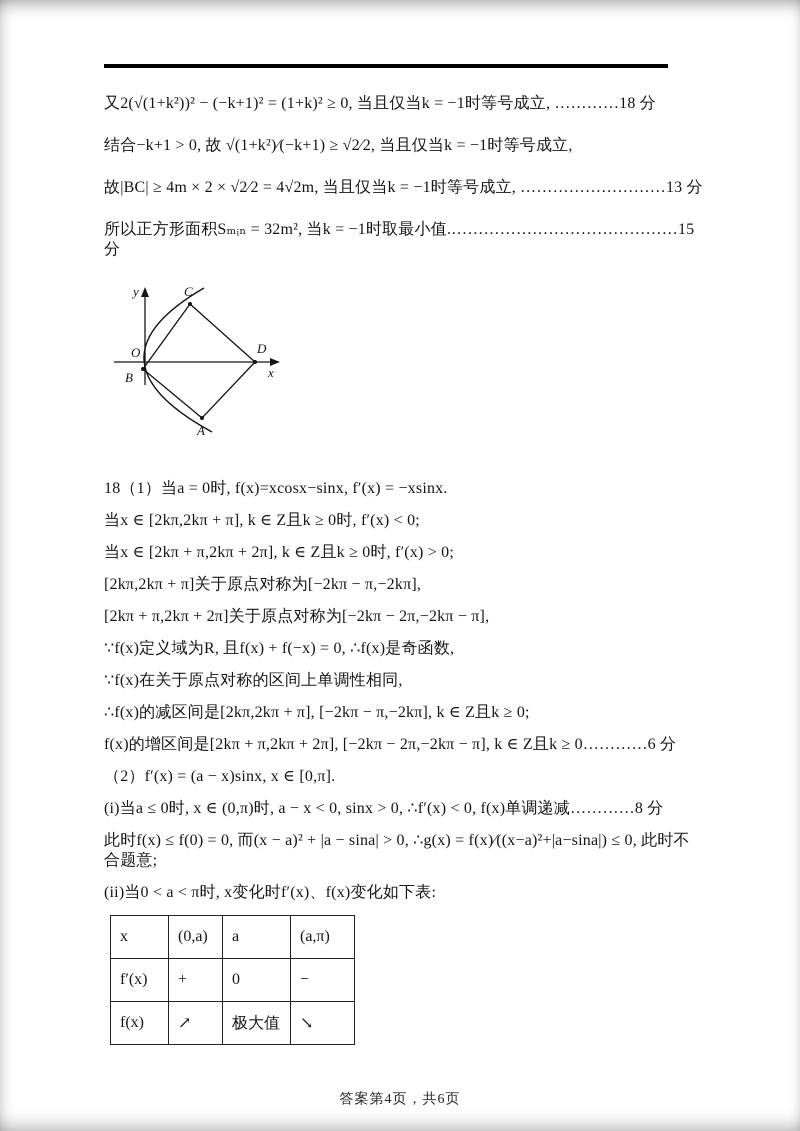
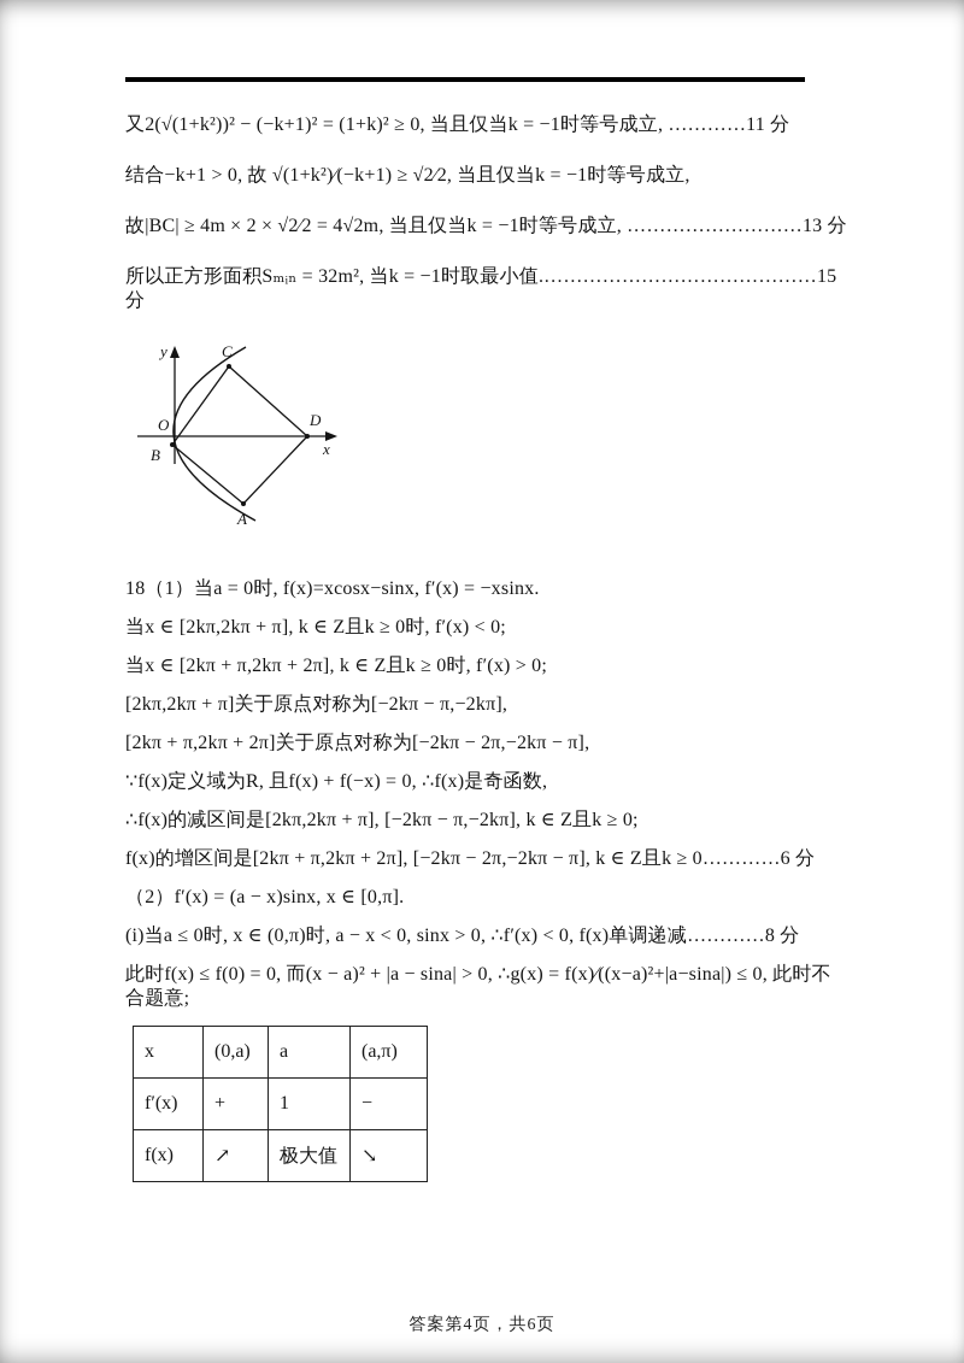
- 又2(√(1+k²))² − (−k+1)² = (1+k)² ≥ 0, 当且仅当k = −1时等号成立, …………18 分
+ 又2(√(1+k²))² − (−k+1)² = (1+k)² ≥ 0, 当且仅当k = −1时等号成立, …………11 分
  结合−k+1 > 0, 故 √(1+k²)∕(−k+1) ≥ √2∕2, 当且仅当k = −1时等号成立,
  故|BC| ≥ 4m × 2 × √2∕2 = 4√2m, 当且仅当k = −1时等号成立, ………………………13 分
  所以正方形面积Sₘᵢₙ = 32m², 当k = −1时取最小值.……………………………………15 分
  y
  x
  O
  B
  C
  D
  A
  18（1）当a = 0时, f(x)=xcosx−sinx, f′(x) = −xsinx.
  当x ∈ [2kπ,2kπ + π], k ∈ Z且k ≥ 0时, f′(x) < 0;
  当x ∈ [2kπ + π,2kπ + 2π], k ∈ Z且k ≥ 0时, f′(x) > 0;
  [2kπ,2kπ + π]关于原点对称为[−2kπ − π,−2kπ],
  [2kπ + π,2kπ + 2π]关于原点对称为[−2kπ − 2π,−2kπ − π],
  ∵f(x)定义域为R, 且f(x) + f(−x) = 0, ∴f(x)是奇函数,
- ∵f(x)在关于原点对称的区间上单调性相同,
  ∴f(x)的减区间是[2kπ,2kπ + π], [−2kπ − π,−2kπ], k ∈ Z且k ≥ 0;
  f(x)的增区间是[2kπ + π,2kπ + 2π], [−2kπ − 2π,−2kπ − π], k ∈ Z且k ≥ 0…………6 分
  （2）f′(x) = (a − x)sinx, x ∈ [0,π].
  (i)当a ≤ 0时, x ∈ (0,π)时, a − x < 0, sinx > 0, ∴f′(x) < 0, f(x)单调递减…………8 分
  此时f(x) ≤ f(0) = 0, 而(x − a)² + |a − sina| > 0, ∴g(x) = f(x)∕((x−a)²+|a−sina|) ≤ 0, 此时不合题意;
- (ii)当0 < a < π时, x变化时f′(x)、f(x)变化如下表:
  x	(0,a)	a	(a,π)
- f′(x)	+	0	−
+ f′(x)	+	1	−
  f(x)	↗	极大值	↘
  答案第4页，共6页
